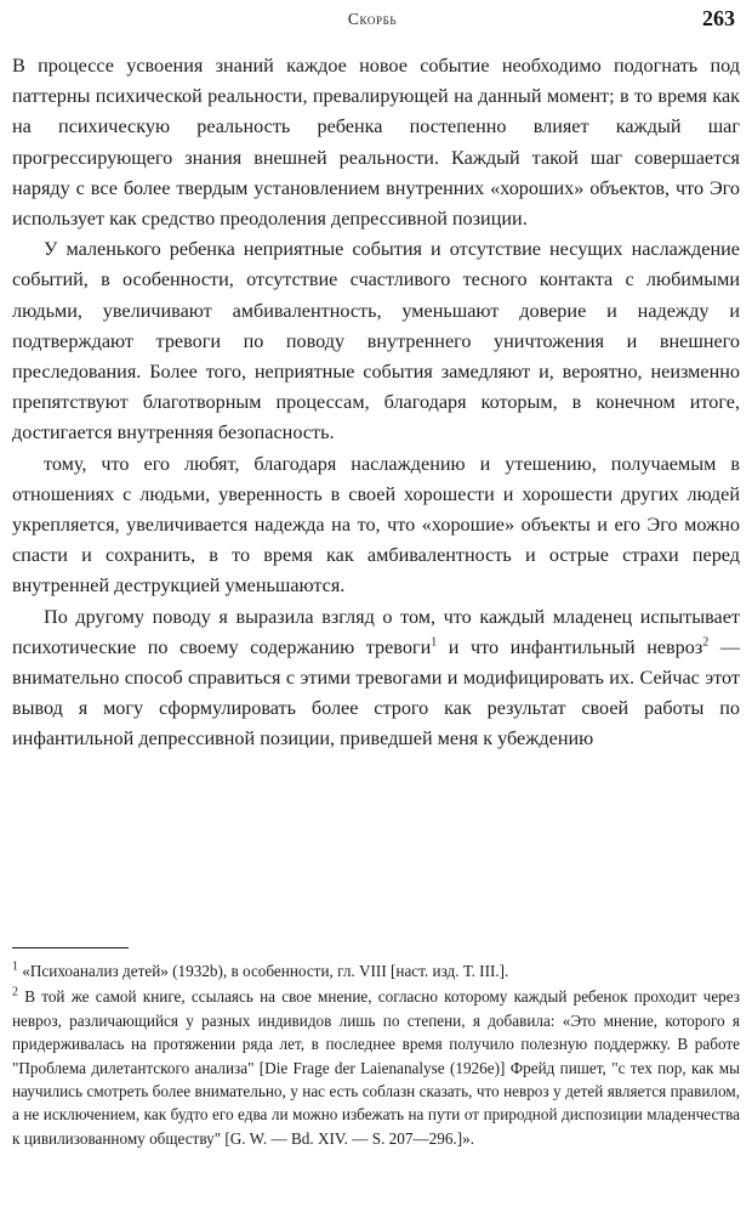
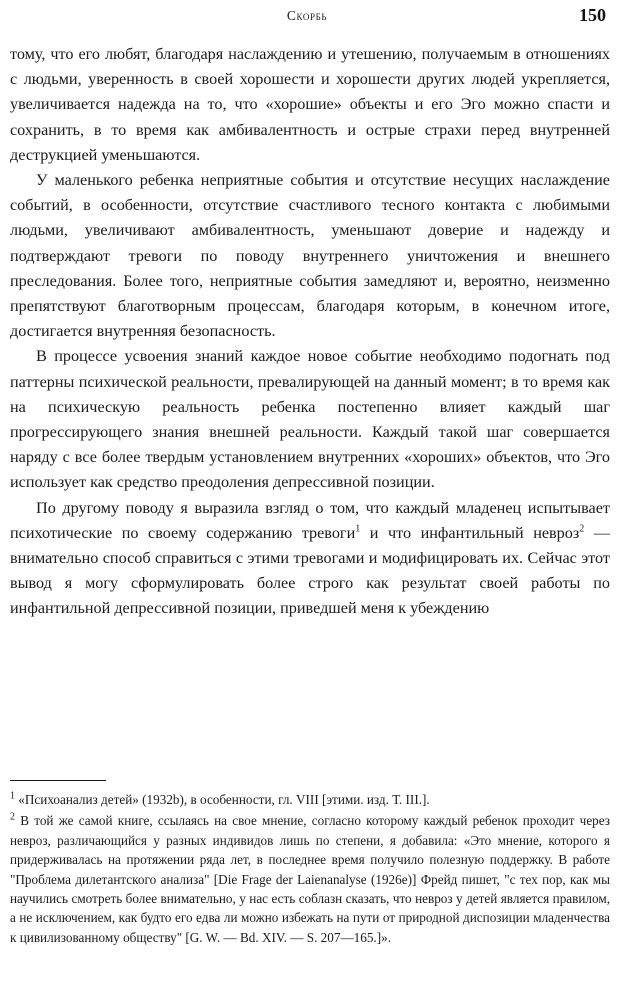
  Скорбь
- 263
+ 150
- В процессе усвоения знаний каждое новое событие необходимо подогнать под паттерны психической реальности, превалирующей на данный момент; в то время как на психическую реальность ребенка постепенно влияет каждый шаг прогрессирующего знания внешней реальности. Каждый такой шаг совершается наряду с все более твердым установлением внутренних «хороших» объектов, что Эго использует как средство преодоления депрессивной позиции.
+ тому, что его любят, благодаря наслаждению и утешению, получаемым в отношениях с людьми, уверенность в своей хорошести и хорошести других людей укрепляется, увеличивается надежда на то, что «хорошие» объекты и его Эго можно спасти и сохранить, в то время как амбивалентность и острые страхи перед внутренней деструкцией уменьшаются.
  У маленького ребенка неприятные события и отсутствие несущих наслаждение событий, в особенности, отсутствие счастливого тесного контакта с любимыми людьми, увеличивают амбивалентность, уменьшают доверие и надежду и подтверждают тревоги по поводу внутреннего уничтожения и внешнего преследования. Более того, неприятные события замедляют и, вероятно, неизменно препятствуют благотворным процессам, благодаря которым, в конечном итоге, достигается внутренняя безопасность.
- тому, что его любят, благодаря наслаждению и утешению, получаемым в отношениях с людьми, уверенность в своей хорошести и хорошести других людей укрепляется, увеличивается надежда на то, что «хорошие» объекты и его Эго можно спасти и сохранить, в то время как амбивалентность и острые страхи перед внутренней деструкцией уменьшаются.
+ В процессе усвоения знаний каждое новое событие необходимо подогнать под паттерны психической реальности, превалирующей на данный момент; в то время как на психическую реальность ребенка постепенно влияет каждый шаг прогрессирующего знания внешней реальности. Каждый такой шаг совершается наряду с все более твердым установлением внутренних «хороших» объектов, что Эго использует как средство преодоления депрессивной позиции.
  По другому поводу я выразила взгляд о том, что каждый младенец испытывает психотические по своему содержанию тревоги1 и что инфантильный невроз2 — внимательно способ справиться с этими тревогами и модифицировать их. Сейчас этот вывод я могу сформулировать более строго как результат своей работы по инфантильной депрессивной позиции, приведшей меня к убеждению
- 1 «Психоанализ детей» (1932b), в особенности, гл. VIII [наст. изд. Т. III.].
+ 1 «Психоанализ детей» (1932b), в особенности, гл. VIII [этими. изд. Т. III.].
- 2 В той же самой книге, ссылаясь на свое мнение, согласно которому каждый ребенок проходит через невроз, различающийся у разных индивидов лишь по степени, я добавила: «Это мнение, которого я придерживалась на протяжении ряда лет, в последнее время получило полезную поддержку. В работе "Проблема дилетантского анализа" [Die Frage der Laienanalyse (1926e)] Фрейд пишет, "с тех пор, как мы научились смотреть более внимательно, у нас есть соблазн сказать, что невроз у детей является правилом, а не исключением, как будто его едва ли можно избежать на пути от природной диспозиции младенчества к цивилизованному обществу" [G. W. — Bd. XIV. — S. 207—296.]».
+ 2 В той же самой книге, ссылаясь на свое мнение, согласно которому каждый ребенок проходит через невроз, различающийся у разных индивидов лишь по степени, я добавила: «Это мнение, которого я придерживалась на протяжении ряда лет, в последнее время получило полезную поддержку. В работе "Проблема дилетантского анализа" [Die Frage der Laienanalyse (1926e)] Фрейд пишет, "с тех пор, как мы научились смотреть более внимательно, у нас есть соблазн сказать, что невроз у детей является правилом, а не исключением, как будто его едва ли можно избежать на пути от природной диспозиции младенчества к цивилизованному обществу" [G. W. — Bd. XIV. — S. 207—165.]».
